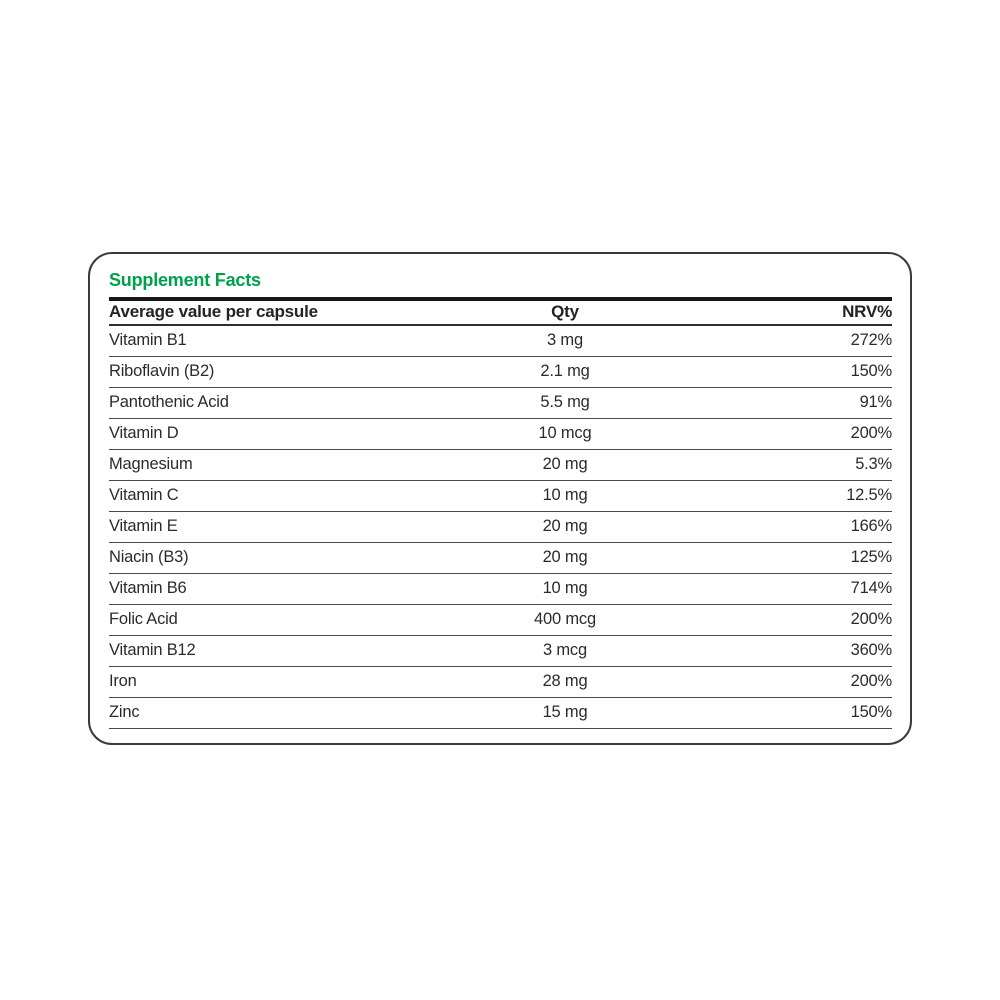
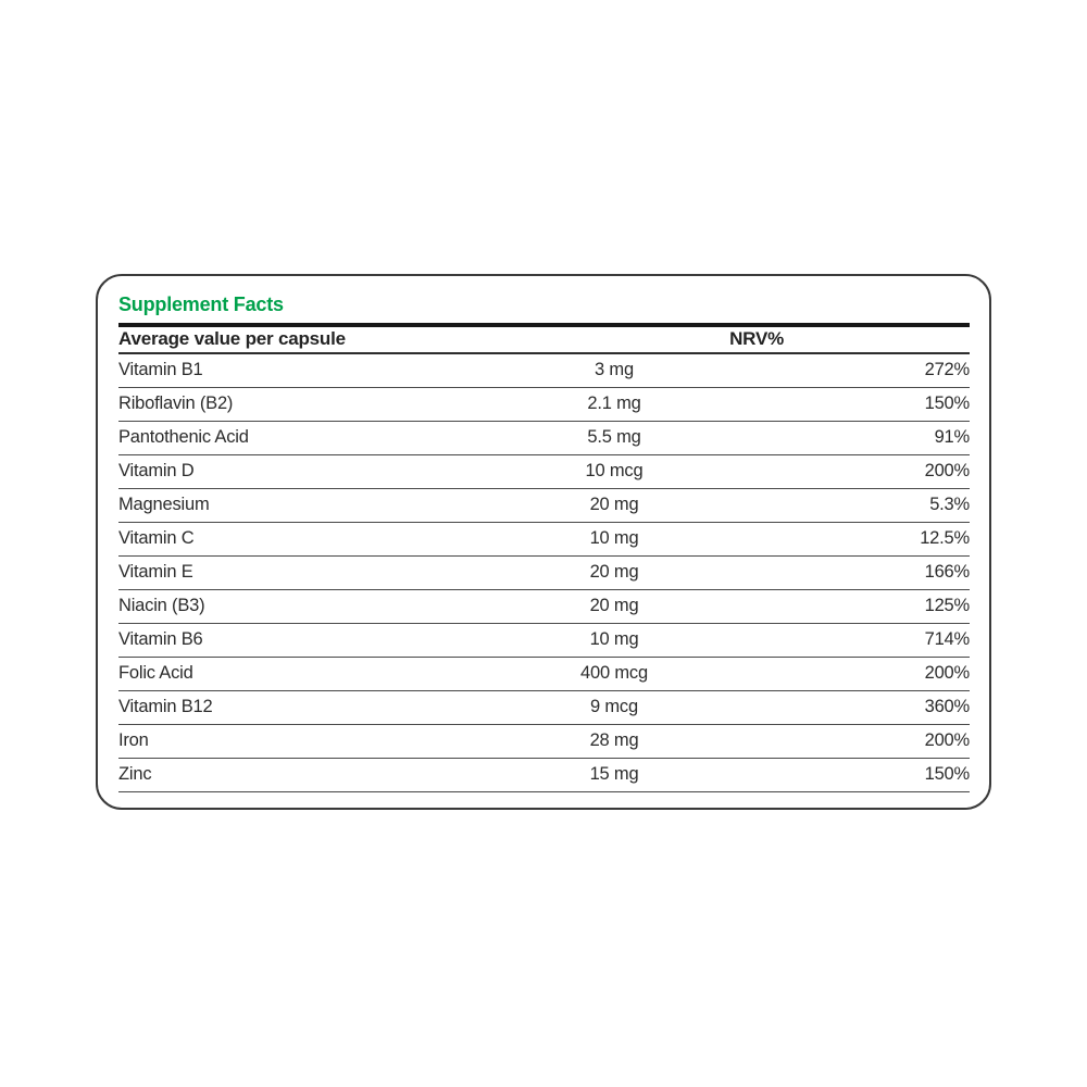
  Supplement Facts
  Average value per capsule
- Qty
  NRV%
  Vitamin B1
  3 mg
  272%
  Riboflavin (B2)
  2.1 mg
  150%
  Pantothenic Acid
  5.5 mg
  91%
  Vitamin D
  10 mcg
  200%
  Magnesium
  20 mg
  5.3%
  Vitamin C
  10 mg
  12.5%
  Vitamin E
  20 mg
  166%
  Niacin (B3)
  20 mg
  125%
  Vitamin B6
  10 mg
  714%
  Folic Acid
  400 mcg
  200%
  Vitamin B12
- 3 mcg
+ 9 mcg
  360%
  Iron
  28 mg
  200%
  Zinc
  15 mg
  150%
